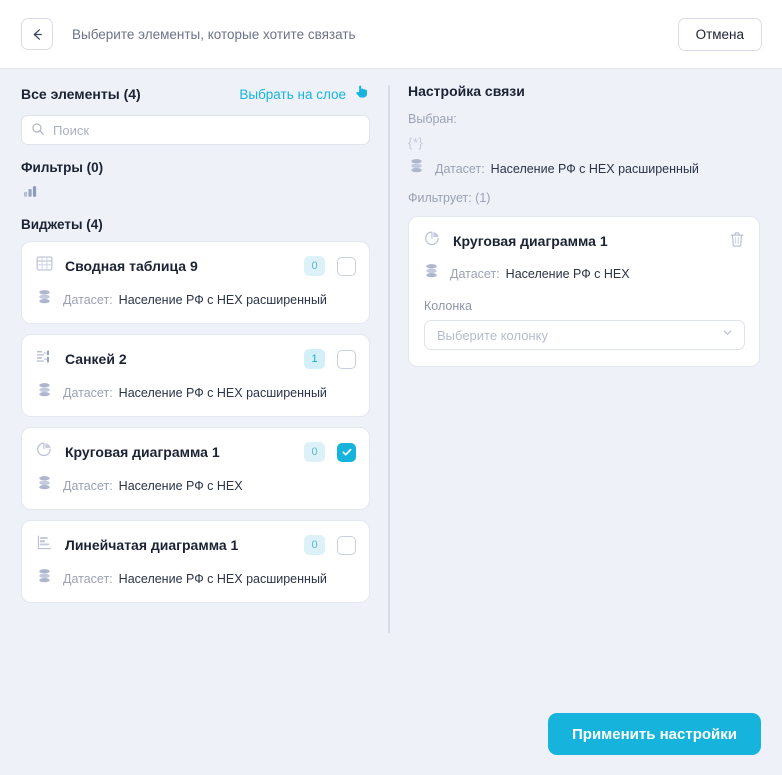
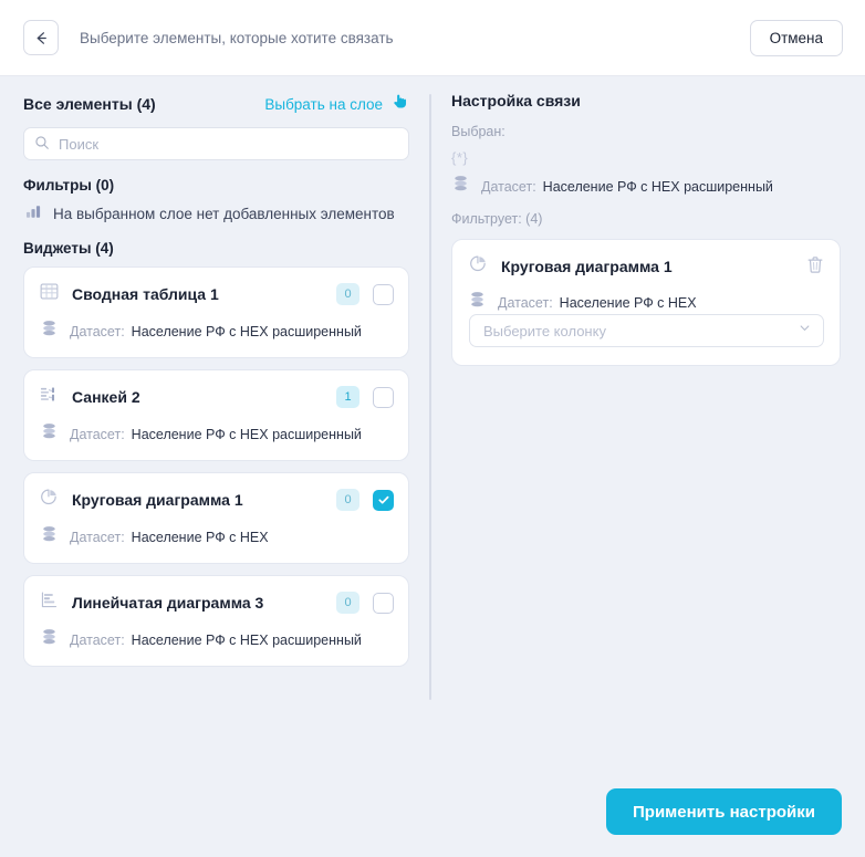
  Выберите элементы, которые хотите связать
  Отмена
  Все элементы (4)
  Выбрать на слое
  Поиск
  Фильтры (0)
+ На выбранном слое нет добавленных элементов
  Виджеты (4)
- Сводная таблица 9
+ Сводная таблица 1
  0
  Датасет:
  Население РФ с HEX расширенный
  Санкей 2
  1
  Датасет:
  Население РФ с HEX расширенный
  Круговая диаграмма 1
  0
  Датасет:
  Население РФ с HEX
- Линейчатая диаграмма 1
+ Линейчатая диаграмма 3
  0
  Датасет:
  Население РФ с HEX расширенный
  Настройка связи
  Выбран:
  {*}
  Датасет:
  Население РФ с HEX расширенный
- Фильтрует: (1)
+ Фильтрует: (4)
  Круговая диаграмма 1
  Датасет:
  Население РФ с HEX
- Колонка
  Выберите колонку
  Применить настройки
